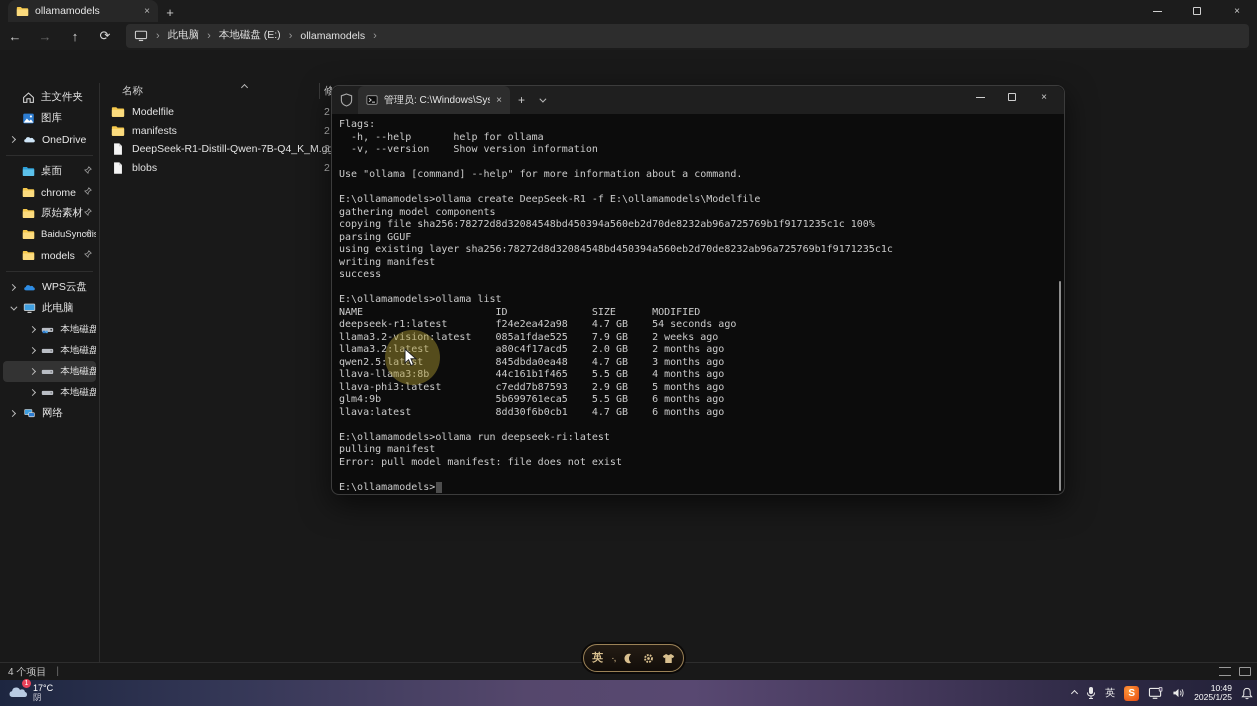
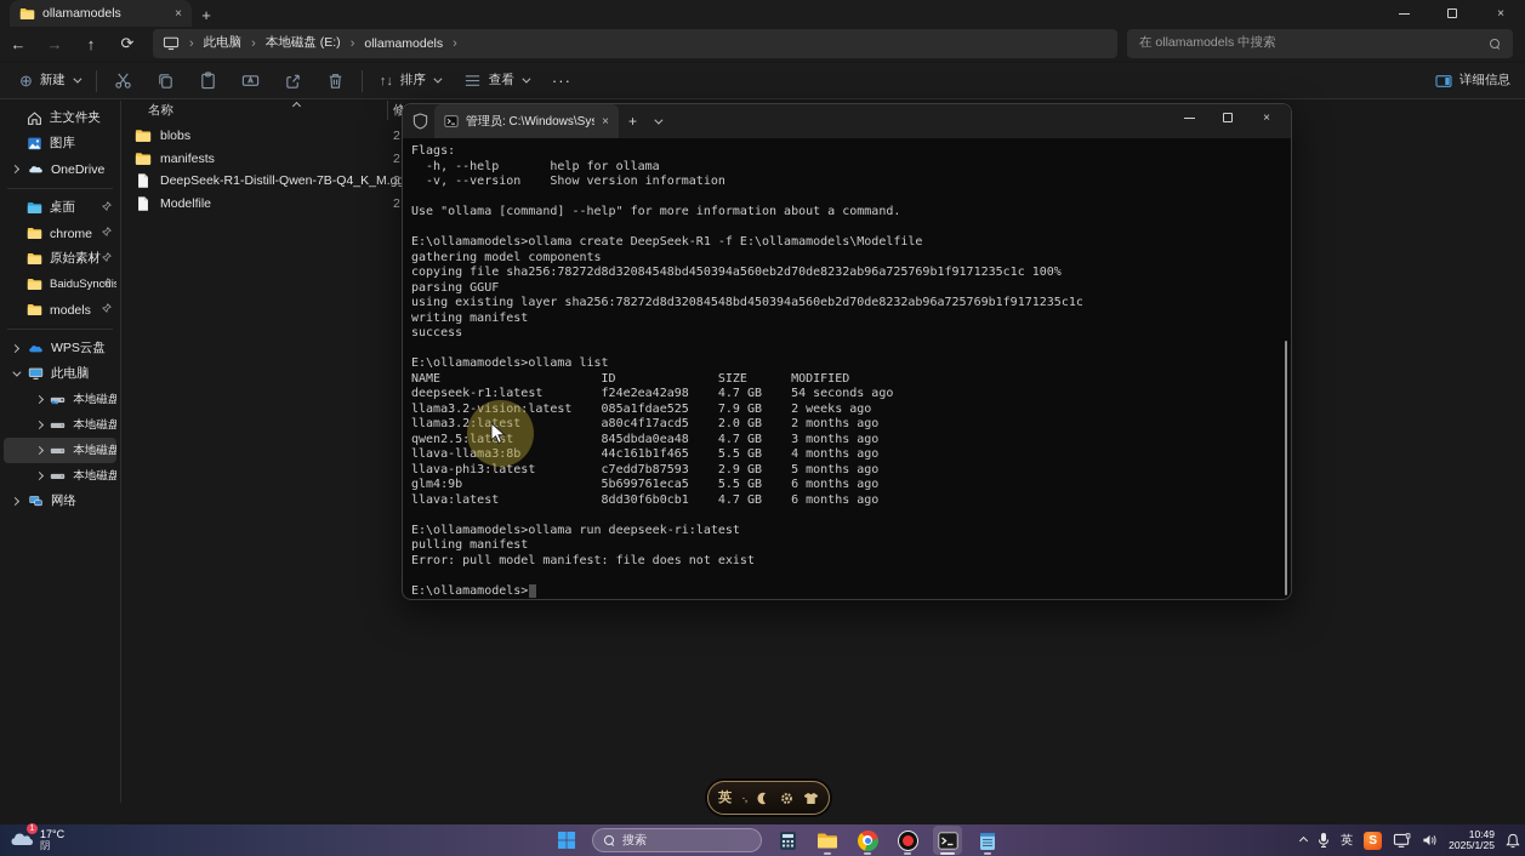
  ollamamodels
  ×
  +
  ×
  ←
  →
  ↑
  ⟳
  ›
  此电脑
  ›
  本地磁盘 (E:)
  ›
  ollamamodels
  ›
+ 在 ollamamodels 中搜索
+ ⊕
+ 新建
+ ↑↓
+ 排序
+ 查看
+ ···
+ 详细信息
  主文件夹
  图库
  OneDrive
  桌面
  chrome
  原始素材
  BaiduSyncdi
  models
  WPS云盘
  此电脑
  网络
  名称
- Modelfile
+ blobs
  2
  manifests
  2
  DeepSeek-R1-Distill-Qwen-7B-Q4_K_M.g
  2
- blobs
+ Modelfile
  2
- 4 个项目
- |
  管理员: C:\Windows\Sys
  ×
  +
  ×
  Flags:
  -h, --help help for ollama
  -v, --version Show version information
  Use "ollama [command] --help" for more information about a command.
  E:\ollamamodels>ollama create DeepSeek-R1 -f E:\ollamamodels\Modelfile
  gathering model components
  copying file sha256:78272d8d32084548bd450394a560eb2d70de8232ab96a725769b1f9171235c1c 100%
  parsing GGUF
  using existing layer sha256:78272d8d32084548bd450394a560eb2d70de8232ab96a725769b1f9171235c1c
  writing manifest
  success
  E:\ollamamodels>ollama list
  NAME ID SIZE MODIFIED
  deepseek-r1:latest f24e2ea42a98 4.7 GB 54 seconds ago
  llama3.2-vision:latest 085a1fdae525 7.9 GB 2 weeks ago
  llama3.2:latest a80c4f17acd5 2.0 GB 2 months ago
  qwen2.5:latest 845dbda0ea48 4.7 GB 3 months ago
  llava-llama3:8b 44c161b1f465 5.5 GB 4 months ago
  llava-phi3:latest c7edd7b87593 2.9 GB 5 months ago
  glm4:9b 5b699761eca5 5.5 GB 6 months ago
  llava:latest 8dd30f6b0cb1 4.7 GB 6 months ago
  E:\ollamamodels>ollama run deepseek-ri:latest
  pulling manifest
  Error: pull model manifest: file does not exist
  E:\ollamamodels>
  英
  ·,
  17°C
  阴
+ 搜索
  英
  S
  10:49
  2025/1/25
